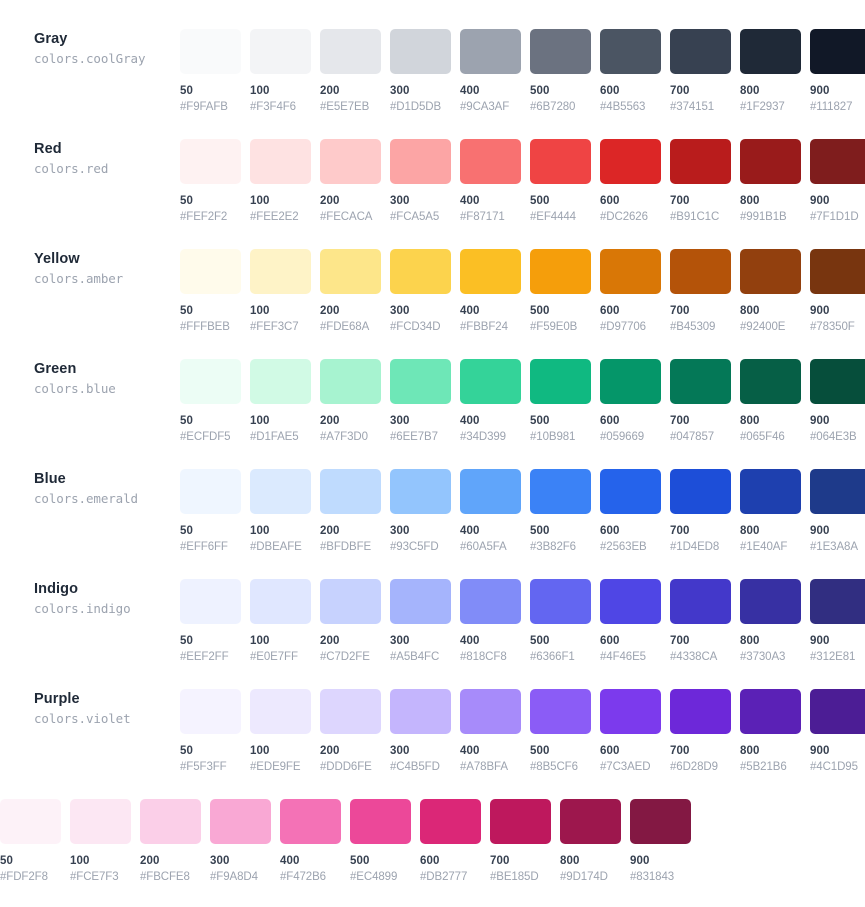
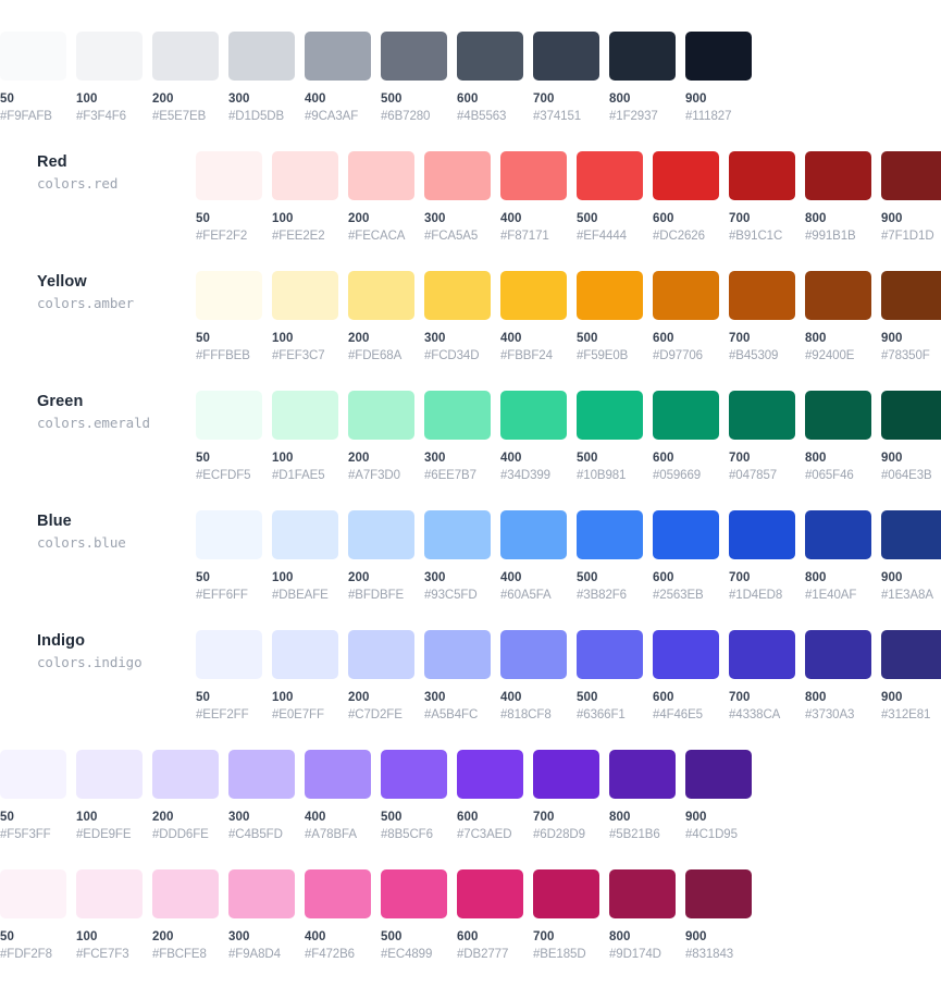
- Gray
- colors.coolGray
  50
  #F9FAFB
  100
  #F3F4F6
  200
  #E5E7EB
  300
  #D1D5DB
  400
  #9CA3AF
  500
  #6B7280
  600
  #4B5563
  700
  #374151
  800
  #1F2937
  900
  #111827
  Red
  colors.red
  50
  #FEF2F2
  100
  #FEE2E2
  200
  #FECACA
  300
  #FCA5A5
  400
  #F87171
  500
  #EF4444
  600
  #DC2626
  700
  #B91C1C
  800
  #991B1B
  900
  #7F1D1D
  Yellow
  colors.amber
  50
  #FFFBEB
  100
  #FEF3C7
  200
  #FDE68A
  300
  #FCD34D
  400
  #FBBF24
  500
  #F59E0B
  600
  #D97706
  700
  #B45309
  800
  #92400E
  900
  #78350F
  Green
- colors.blue
+ colors.emerald
  50
  #ECFDF5
  100
  #D1FAE5
  200
  #A7F3D0
  300
  #6EE7B7
  400
  #34D399
  500
  #10B981
  600
  #059669
  700
  #047857
  800
  #065F46
  900
  #064E3B
  Blue
- colors.emerald
+ colors.blue
  50
  #EFF6FF
  100
  #DBEAFE
  200
  #BFDBFE
  300
  #93C5FD
  400
  #60A5FA
  500
  #3B82F6
  600
  #2563EB
  700
  #1D4ED8
  800
  #1E40AF
  900
  #1E3A8A
  Indigo
  colors.indigo
  50
  #EEF2FF
  100
  #E0E7FF
  200
  #C7D2FE
  300
  #A5B4FC
  400
  #818CF8
  500
  #6366F1
  600
  #4F46E5
  700
  #4338CA
  800
  #3730A3
  900
  #312E81
- Purple
- colors.violet
  50
  #F5F3FF
  100
  #EDE9FE
  200
  #DDD6FE
  300
  #C4B5FD
  400
  #A78BFA
  500
  #8B5CF6
  600
  #7C3AED
  700
  #6D28D9
  800
  #5B21B6
  900
  #4C1D95
  50
  #FDF2F8
  100
  #FCE7F3
  200
  #FBCFE8
  300
  #F9A8D4
  400
  #F472B6
  500
  #EC4899
  600
  #DB2777
  700
  #BE185D
  800
  #9D174D
  900
  #831843
